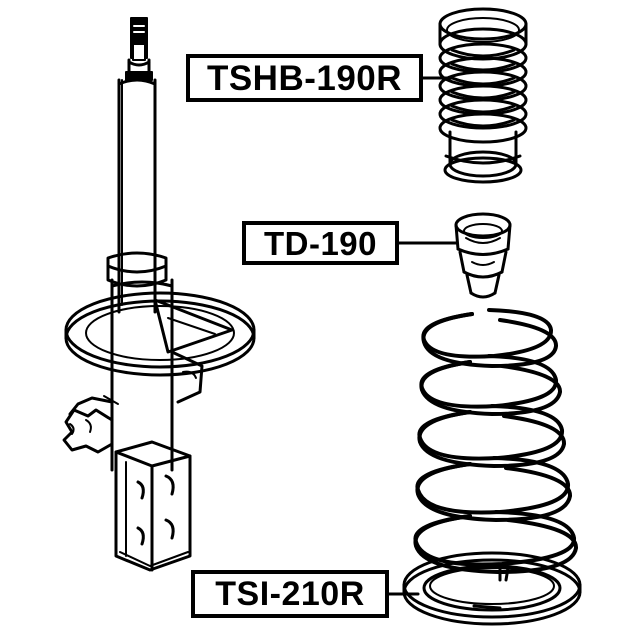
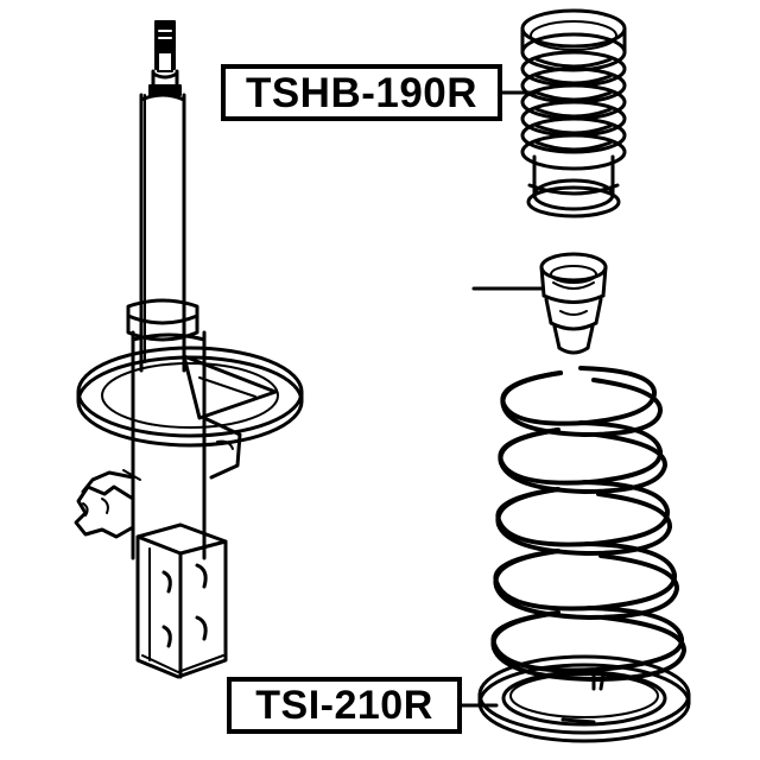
  TSHB-190R
- TD-190
  TSI-210R
